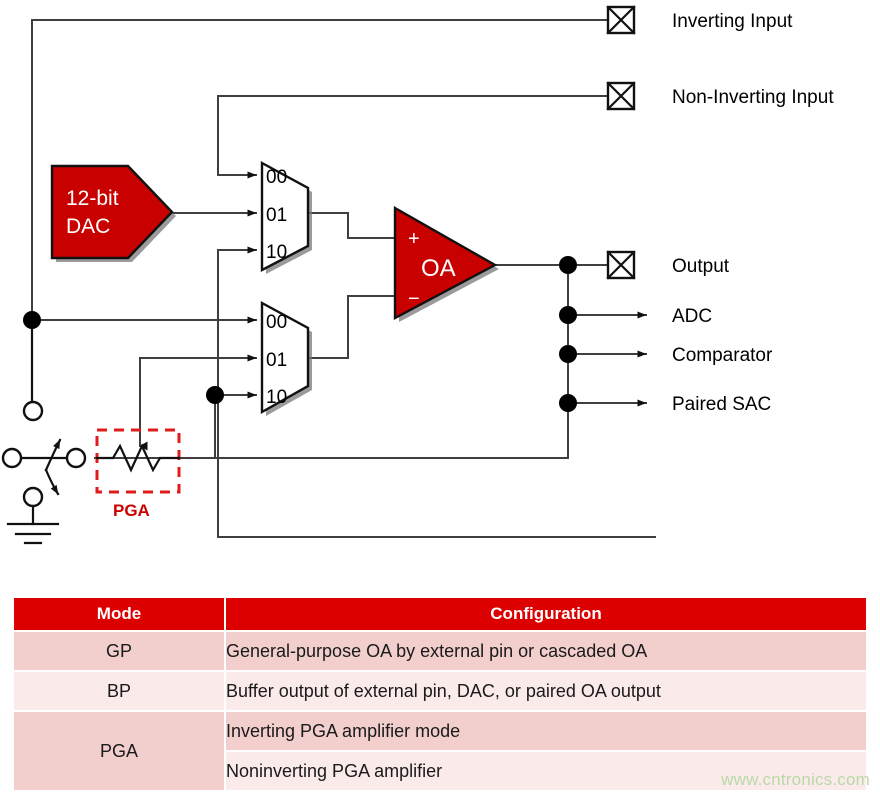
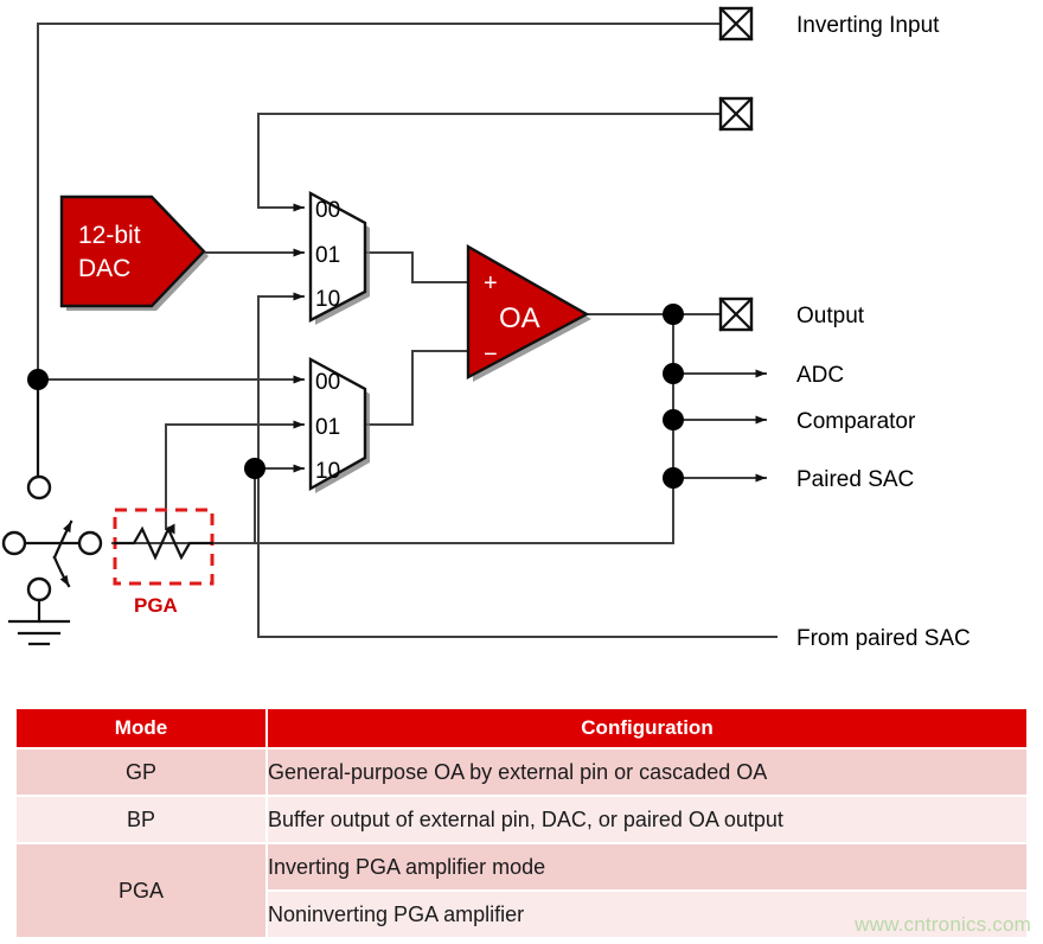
  12-bit
  DAC
  00
  01
  10
  00
  01
  10
  +
  OA
  −
  PGA
  Inverting Input
- Non-Inverting Input
  Output
  ADC
  Comparator
  Paired SAC
+ From paired SAC
  Mode	Configuration
  GP	General-purpose OA by external pin or cascaded OA
  BP	Buffer output of external pin, DAC, or paired OA output
  PGA	Inverting PGA amplifier mode
  Noninverting PGA amplifier
  www.cntronics.com
